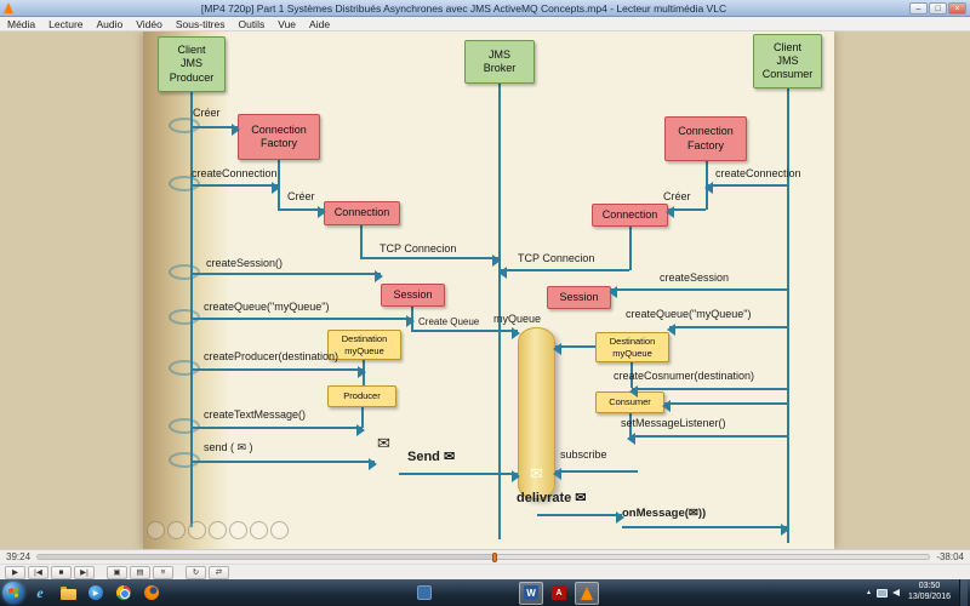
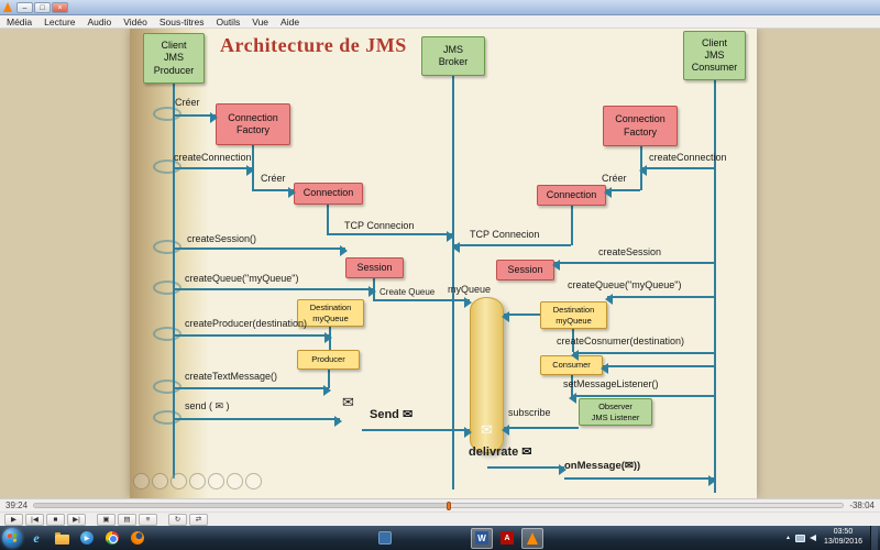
- [MP4 720p] Part 1 Systèmes Distribués Asynchrones avec JMS ActiveMQ Concepts.mp4 - Lecteur multimédia VLC
  Média
  Lecture
  Audio
  Vidéo
  Sous-titres
  Outils
  Vue
  Aide
+ Architecture de JMS
  Client
  JMS
  Producer
  JMS
  Broker
  Client
  JMS
  Consumer
  Connection
  Factory
  Connection
  Session
  Connection
  Factory
  Connection
  Session
  Destination
  myQueue
  Producer
  Destination
  myQueue
  Consumer
+ Observer
+ JMS Listener
  ✉
  Créer
  createConnection
  Créer
  TCP Connecion
  createSession()
  createQueue("myQueue")
  Create Queue
  myQueue
  createProducer(destination)
  createTextMessage()
  send ( ✉ )
  ✉
  Send ✉
  createConnection
  Créer
  TCP Connecion
  createSession
  createQueue("myQueue")
  createCosnumer(destination)
  setMessageListener()
  subscribe
  delivrate ✉
  onMessage(✉))
  39:24
  -38:04
  e
  W
